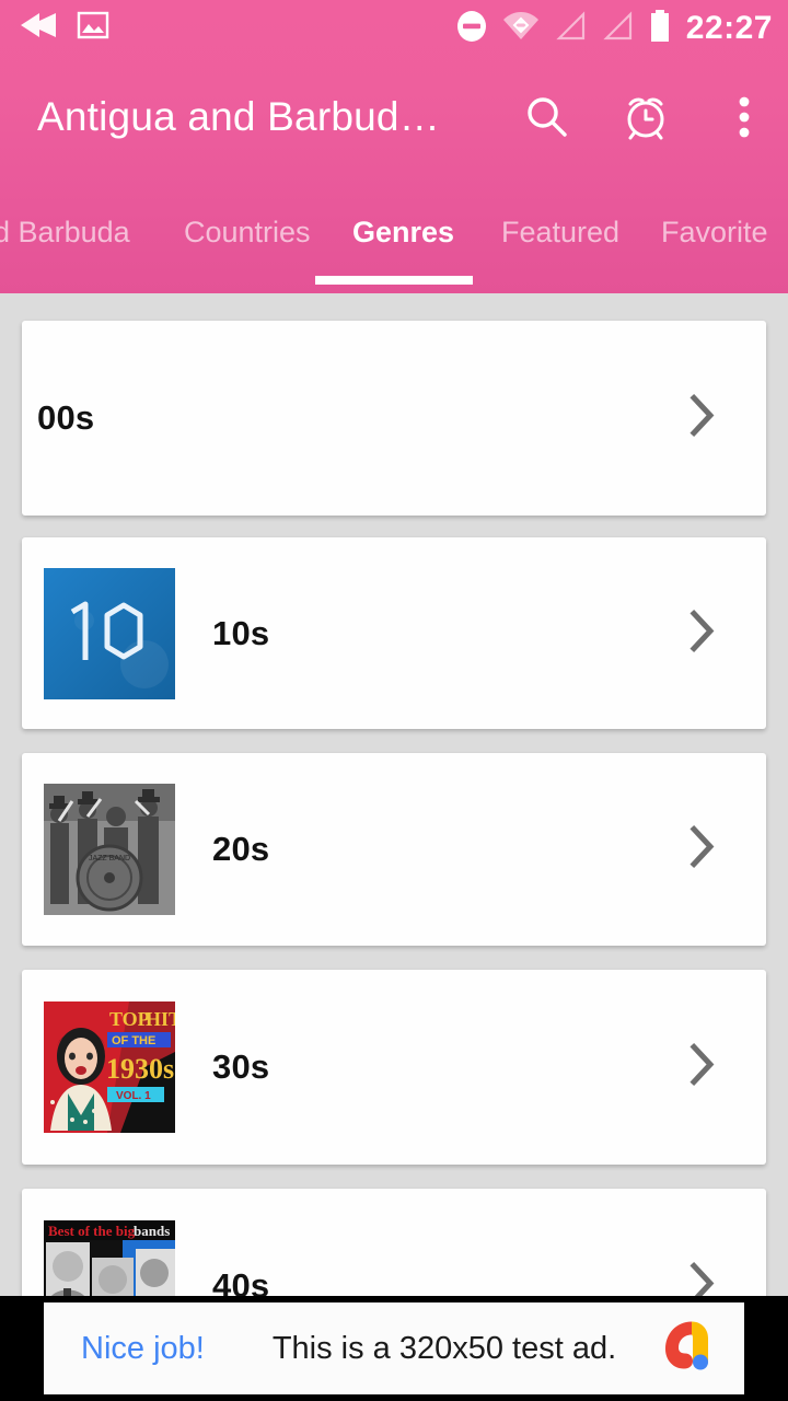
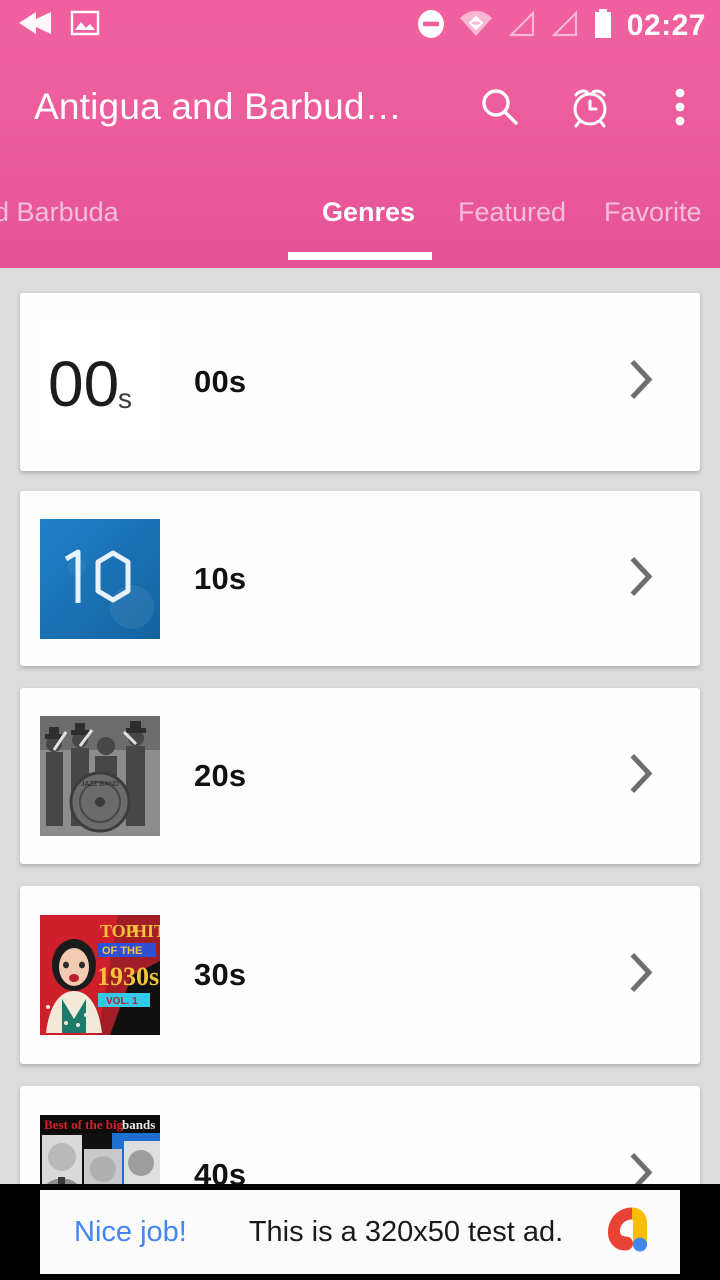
- 22:27
+ 02:27
  Antigua and Barbud…
  d Barbuda
- Countries
  Genres
  Featured
  Favorite
+ 00
+ s
  00s
  10s
  20s
  TOP
  OF THE
  1930s
  VOL. 1
  30s
  Best of the big
  bands
  40s
  Nice job!
  This is a 320x50 test ad.
